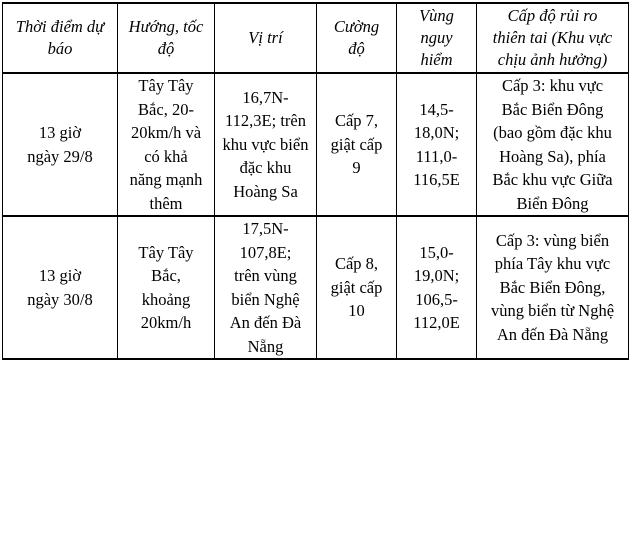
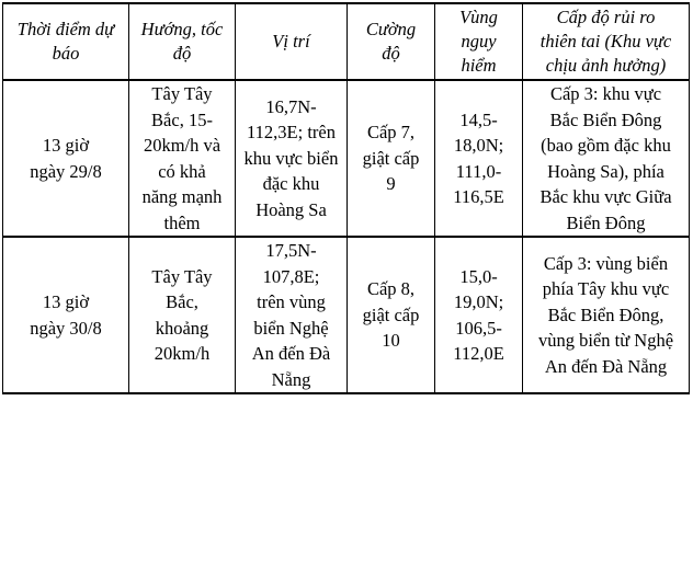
  Thời điểm dựbáo	Hướng, tốcđộ	Vị trí	Cườngđộ	Vùngnguyhiểm	Cấp độ rủi rothiên tai (Khu vựcchịu ảnh hưởng)
- 13 giờngày 29/8	Tây TâyBắc, 20-20km/h vàcó khảnăng mạnhthêm	16,7N-112,3E; trênkhu vực biểnđặc khuHoàng Sa	Cấp 7,giật cấp9	14,5-18,0N;111,0-116,5E	Cấp 3: khu vựcBắc Biển Đông(bao gồm đặc khuHoàng Sa), phíaBắc khu vực GiữaBiển Đông
+ 13 giờngày 29/8	Tây TâyBắc, 15-20km/h vàcó khảnăng mạnhthêm	16,7N-112,3E; trênkhu vực biểnđặc khuHoàng Sa	Cấp 7,giật cấp9	14,5-18,0N;111,0-116,5E	Cấp 3: khu vựcBắc Biển Đông(bao gồm đặc khuHoàng Sa), phíaBắc khu vực GiữaBiển Đông
  13 giờngày 30/8	Tây TâyBắc,khoảng20km/h	17,5N-107,8E;trên vùngbiển NghệAn đến ĐàNẵng	Cấp 8,giật cấp10	15,0-19,0N;106,5-112,0E	Cấp 3: vùng biểnphía Tây khu vựcBắc Biển Đông,vùng biển từ NghệAn đến Đà Nẵng
